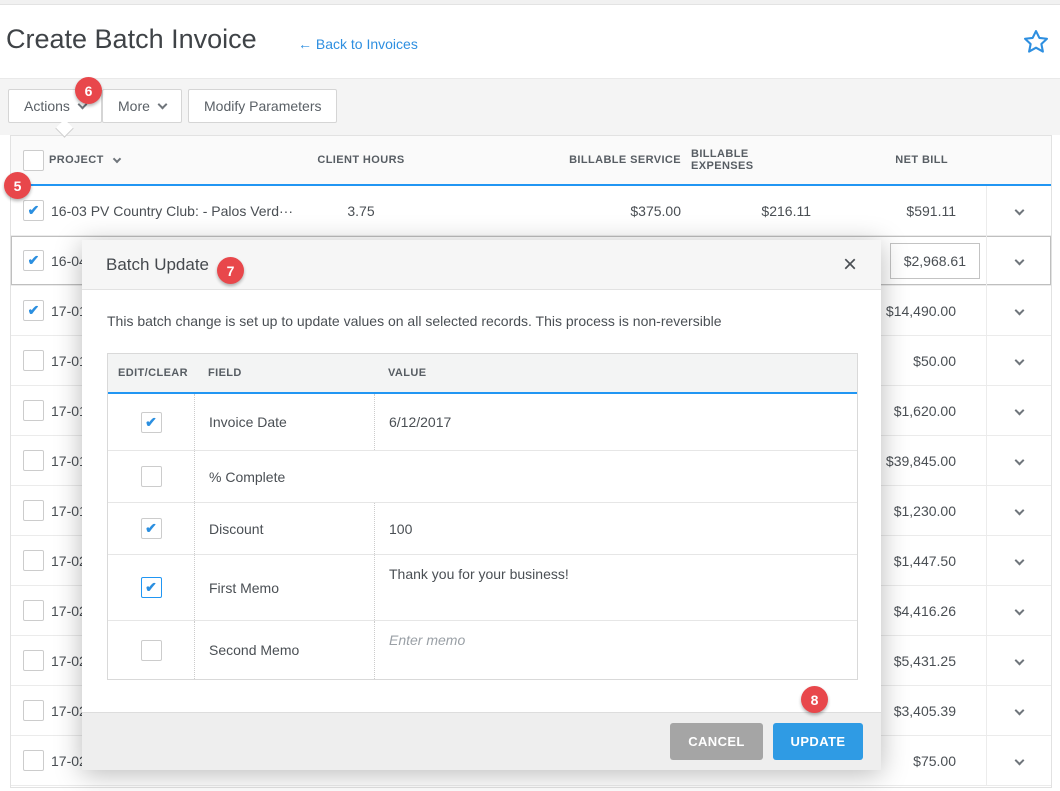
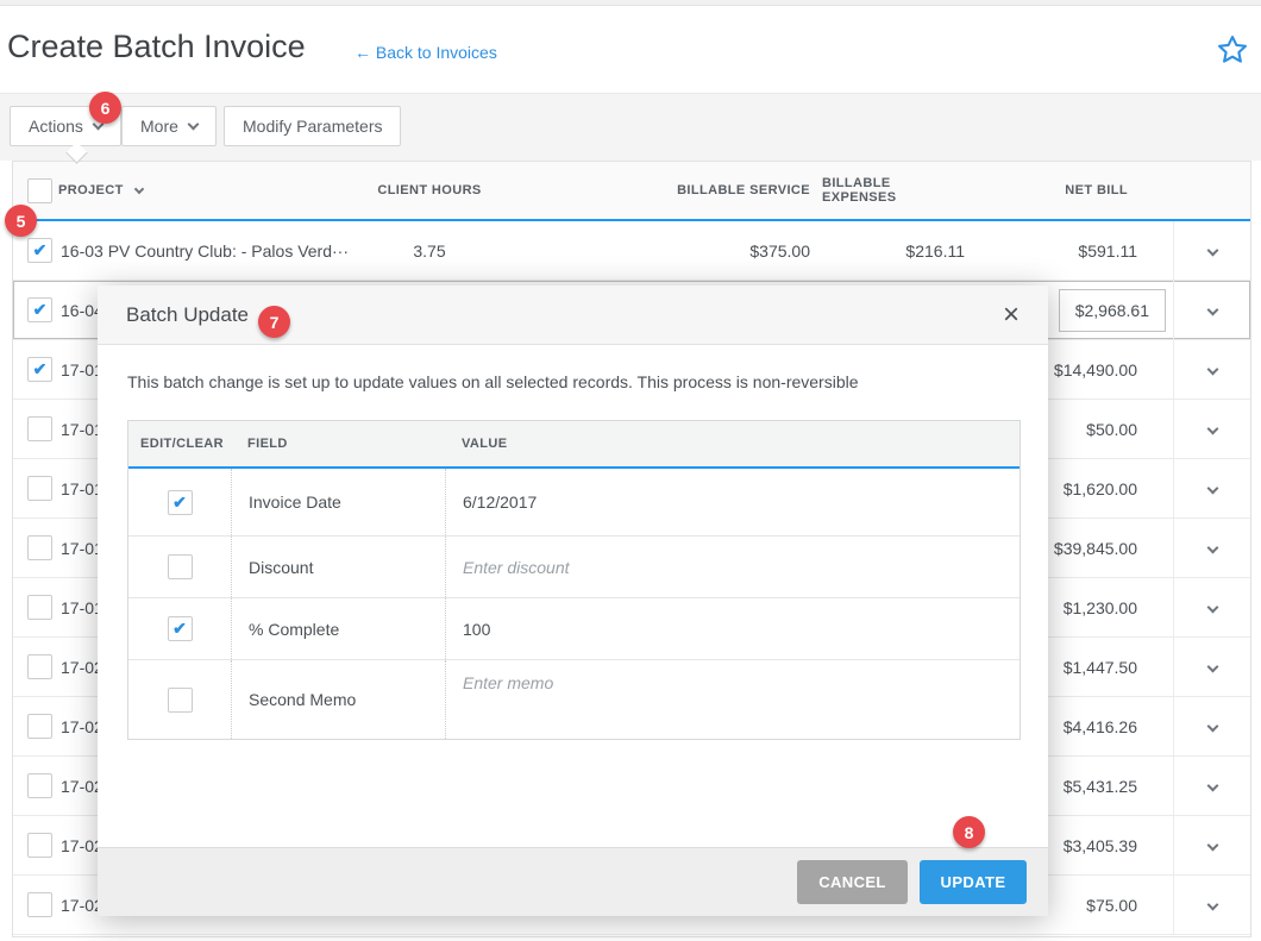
  Create Batch Invoice
  ← Back to Invoices
  Actions
  More
  Modify Parameters
  PROJECT
  CLIENT HOURS
  BILLABLE SERVICE
  BILLABLE EXPENSES
  NET BILL
  16-03 PV Country Club: - Palos Verd···
  3.75
  $375.00
  $216.11
  $591.11
  16-0
  $2,968.61
  17-0
  $14,490.00
  17-0
  $50.00
  17-0
  $1,620.00
  17-0
  $39,845.00
  17-0
  $1,230.00
  17-0
  $1,447.50
  17-0
  $4,416.26
  17-0
  $5,431.25
  17-0
  $3,405.39
  17-0
  $75.00
  Batch Update
  ×
  This batch change is set up to update values on all selected records. This process is non-reversible
  EDIT/CLEAR
  FIELD
  VALUE
  Invoice Date
  6/12/2017
- % Complete
+ Discount
+ Enter discount
- Discount
+ % Complete
  100
- First Memo
- Thank you for your business!
  Second Memo
  Enter memo
  CANCEL
  UPDATE
  5
  6
  7
  8
